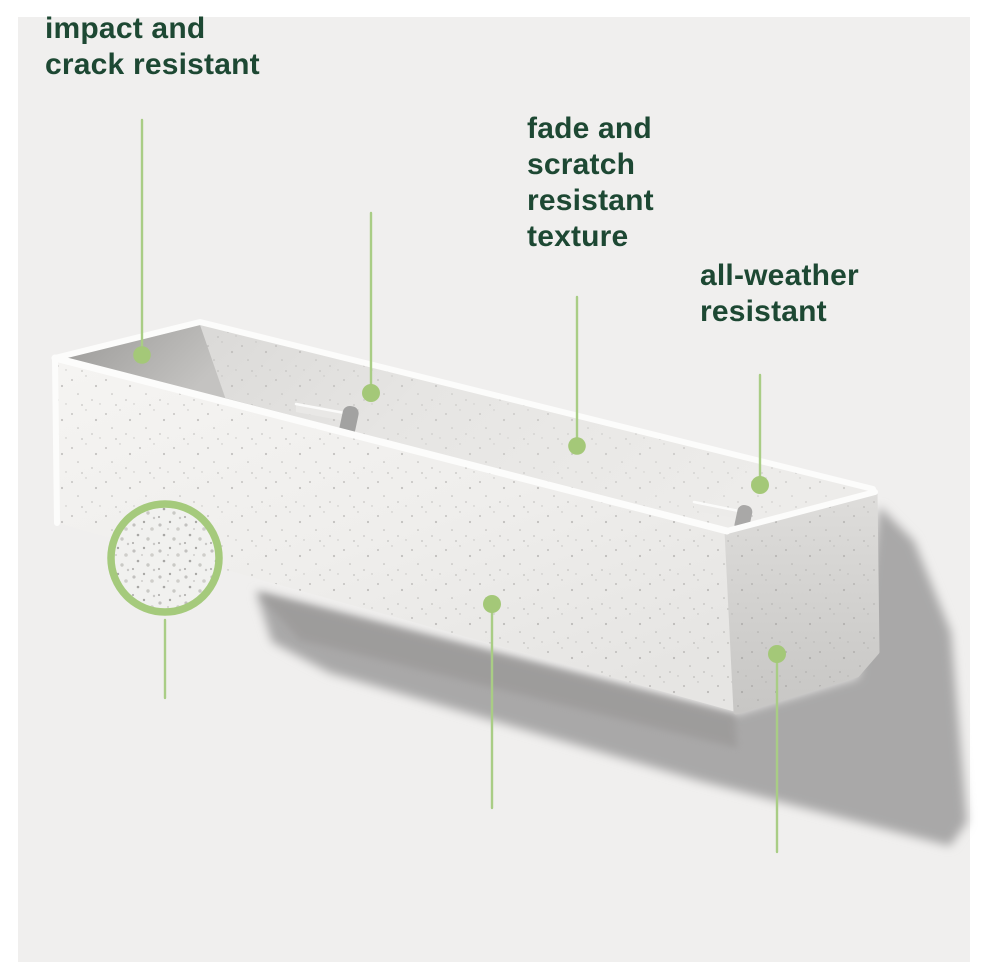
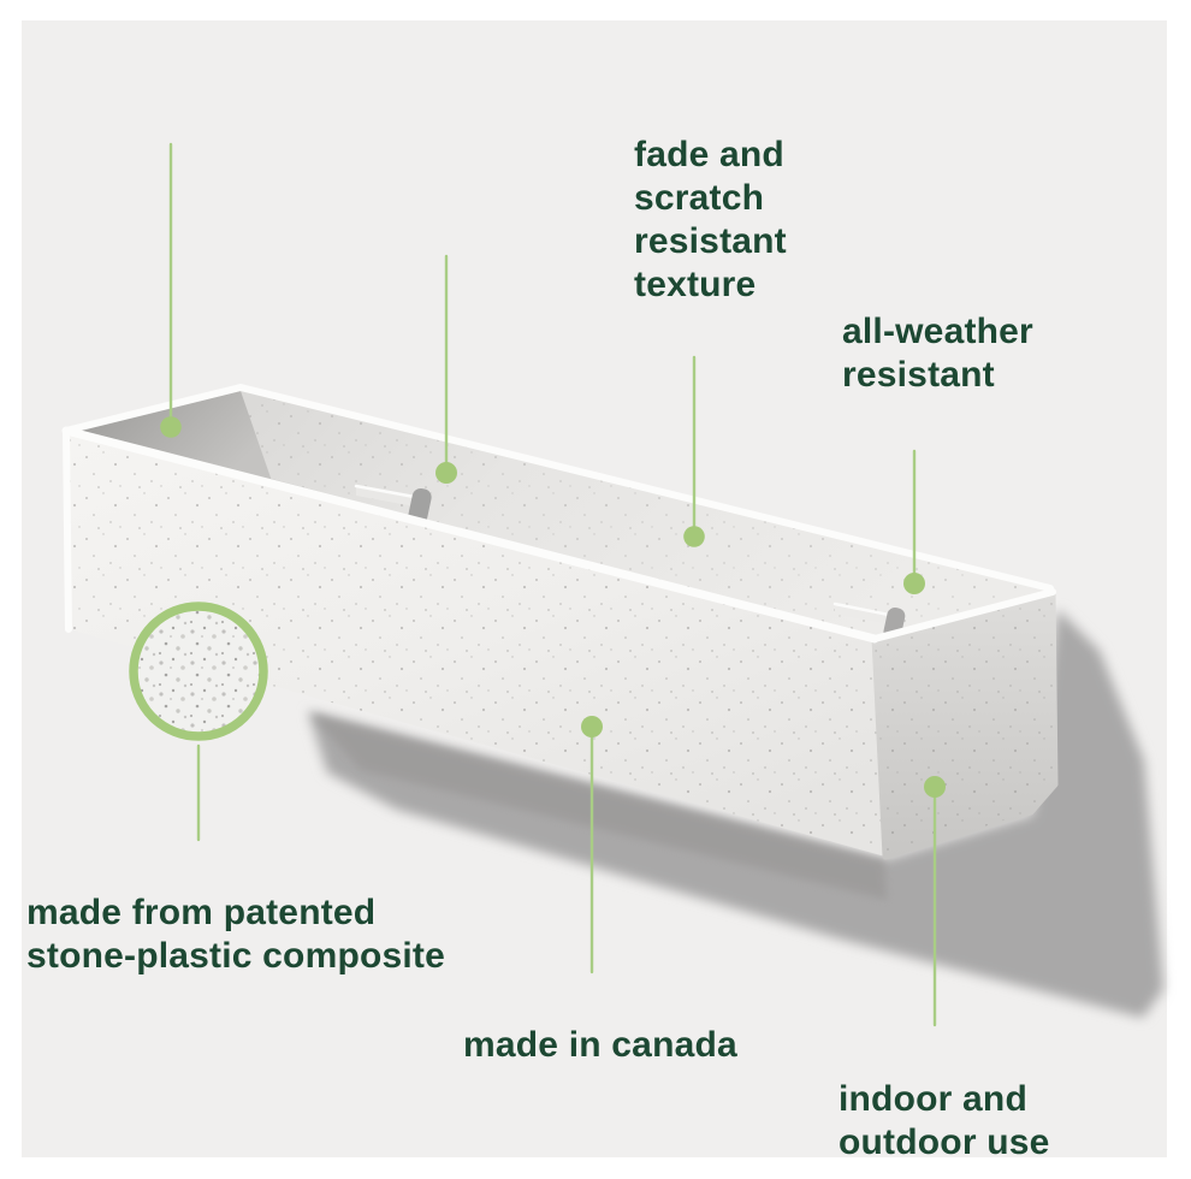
- impact and
- crack resistant
  fade and
  scratch
  resistant
  texture
  all-weather
  resistant
+ made from patented
+ stone-plastic composite
+ made in canada
+ indoor and
+ outdoor use
